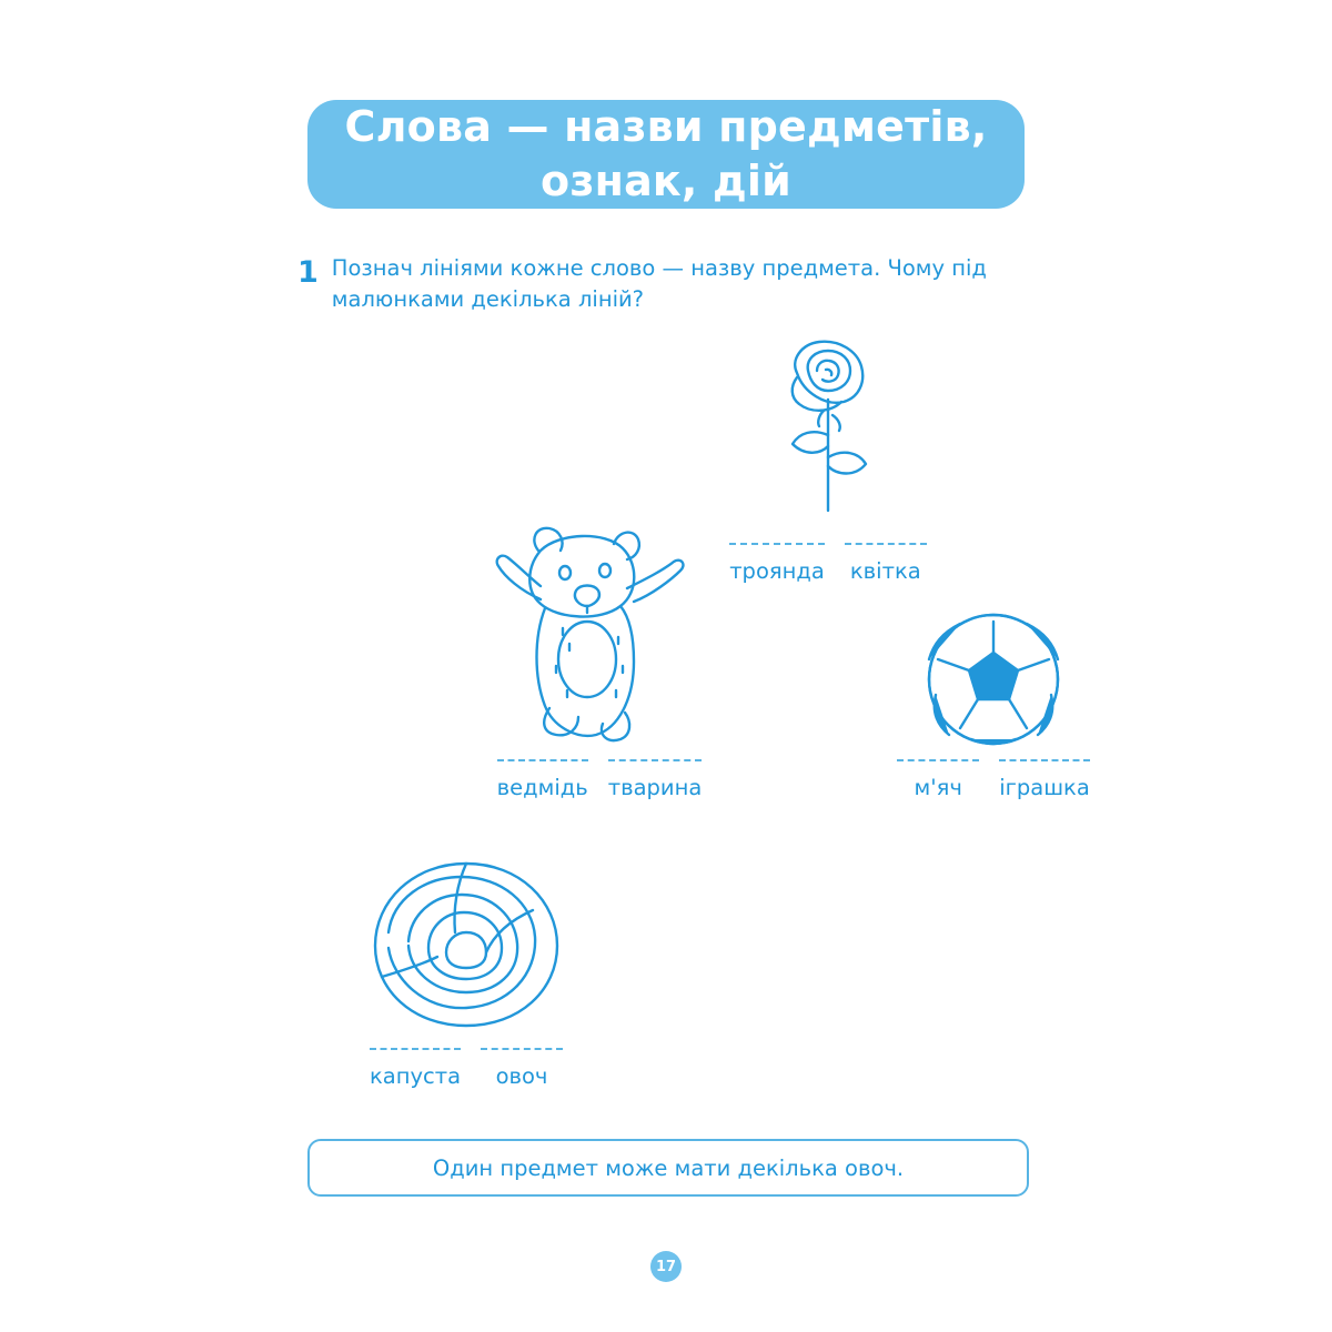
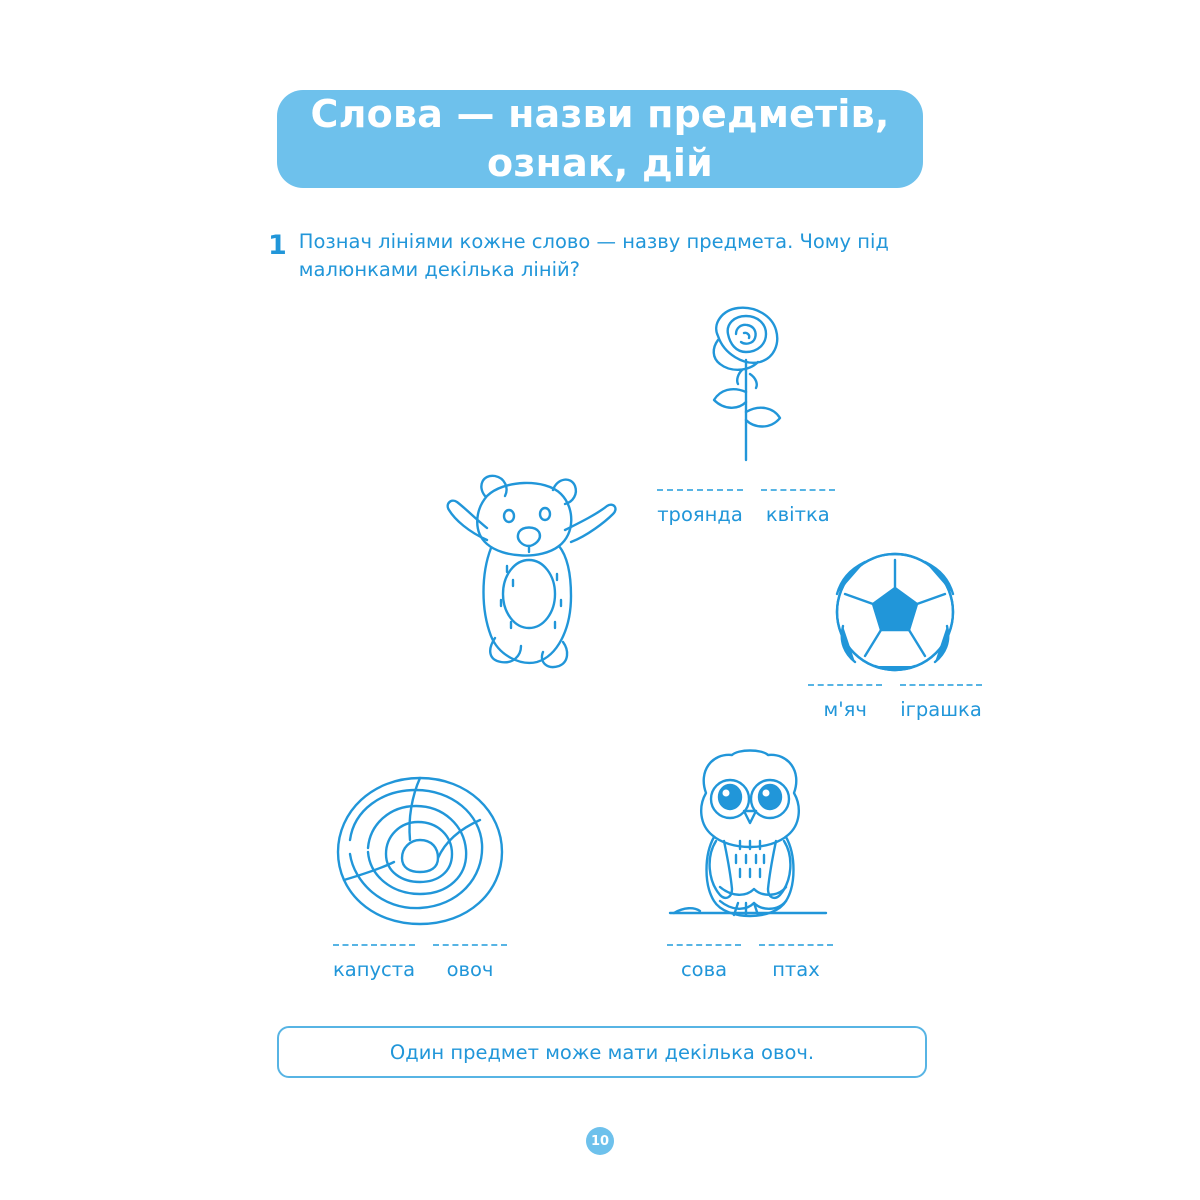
  Слова — назви предметів,
  ознак, дій
  1
  Познач лініями кожне слово — назву предмета. Чому під малюнками декілька ліній?
  троянда
  квітка
- ведмідь
- тварина
  м'яч
  іграшка
  капуста
  овоч
+ сова
+ птах
  Один предмет може мати декілька овоч.
- 17
+ 10
